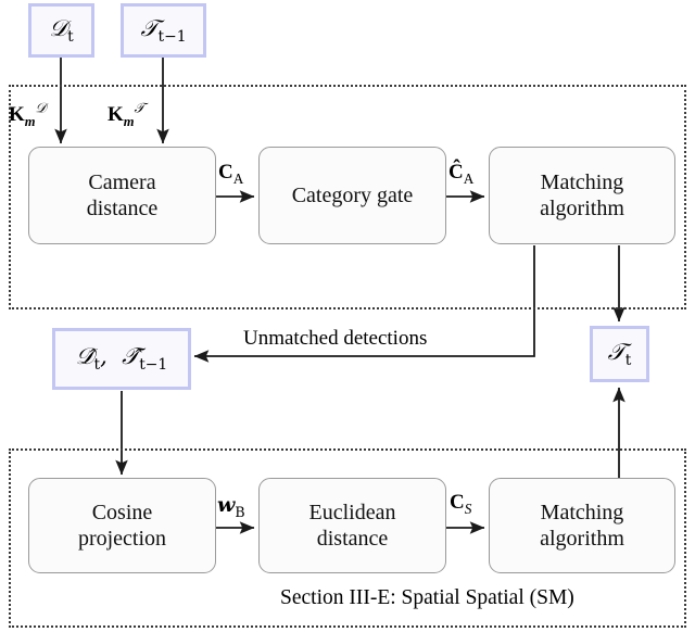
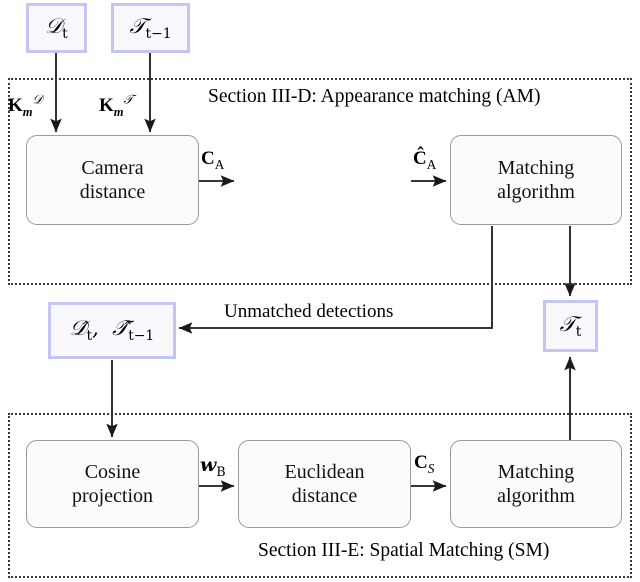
+ Section III-D: Appearance matching (AM)
- Section III-E: Spatial Spatial (SM)
+ Section III-E: Spatial Matching (SM)
  𝒟t
  𝒯t−1
  Km𝒟
  Km𝒯
  Camera
  distance
- Category gate
  Matching
  algorithm
  CA
  ĈA
  Unmatched detections
  𝒟̂t, 𝒯̂t−1
  𝒯t
  Cosine
  projection
  Euclidean
  distance
  Matching
  algorithm
  wB
  CS
